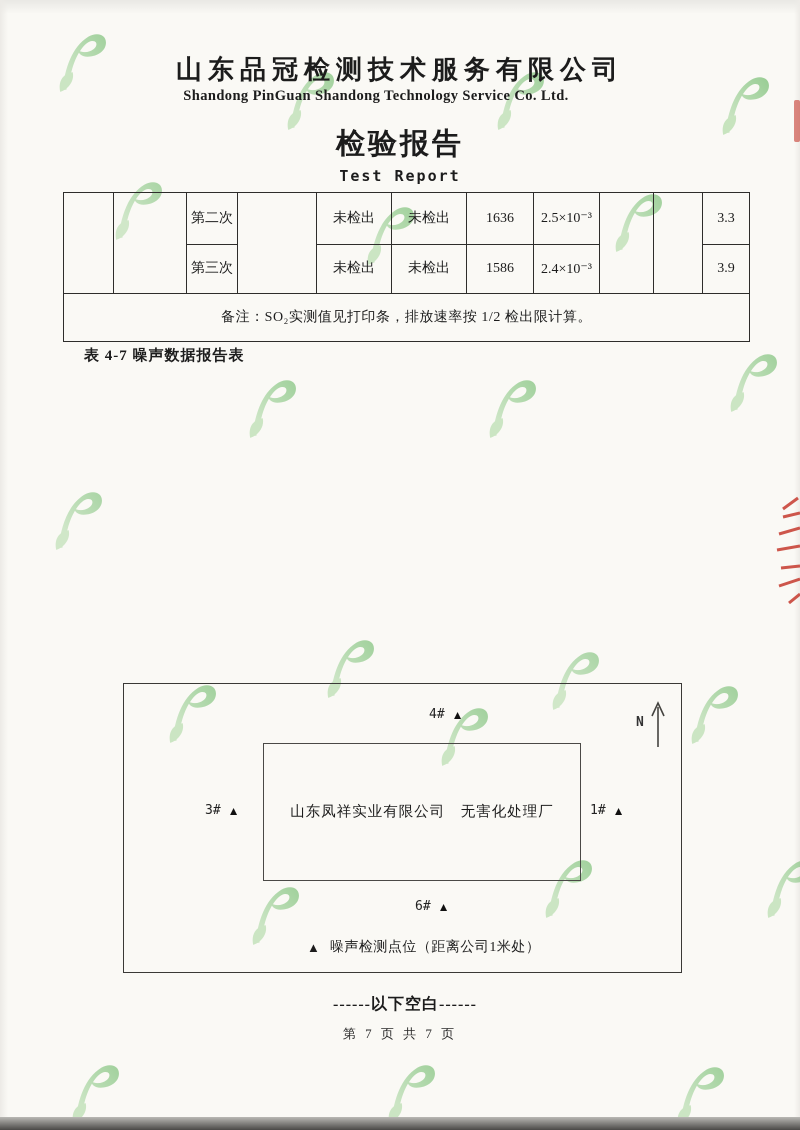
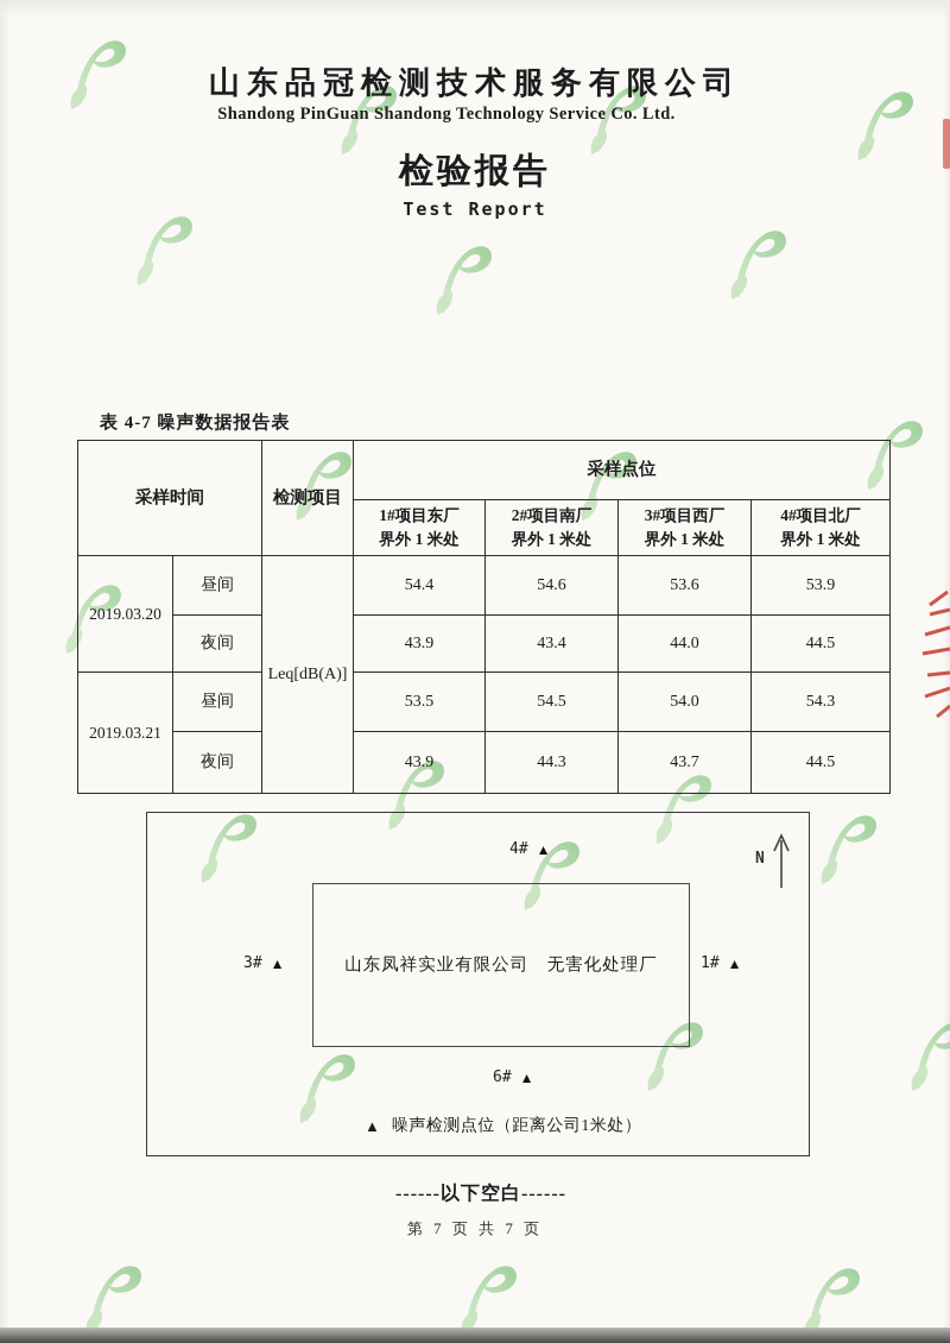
  山东品冠检测技术服务有限公司
  Shandong PinGuan Shandong Technology Service Co. Ltd.
  检验报告
  Test Report
- 		第二次		未检出	未检出	1636	2.5×10⁻³			3.3
- 第三次	未检出	未检出	1586	2.4×10⁻³	3.9
- 备注：SO₂实测值见打印条，排放速率按 1/2 检出限计算。
  表 4-7 噪声数据报告表
+ 采样时间	检测项目	采样点位
+ 1#项目东厂 界外 1 米处	2#项目南厂 界外 1 米处	3#项目西厂 界外 1 米处	4#项目北厂 界外 1 米处
+ 2019.03.20	昼间	Leq[dB(A)]	54.4	54.6	53.6	53.9
+ 夜间	43.9	43.4	44.0	44.5
+ 2019.03.21	昼间	53.5	54.5	54.0	54.3
+ 夜间	43.9	44.3	43.7	44.5
  山东凤祥实业有限公司 无害化处理厂
  4#
  ▲
  3#
  ▲
  1#
  ▲
  6#
  ▲
  N
  ▲
  噪声检测点位（距离公司1米处）
  ------以下空白------
  第 7 页 共 7 页
